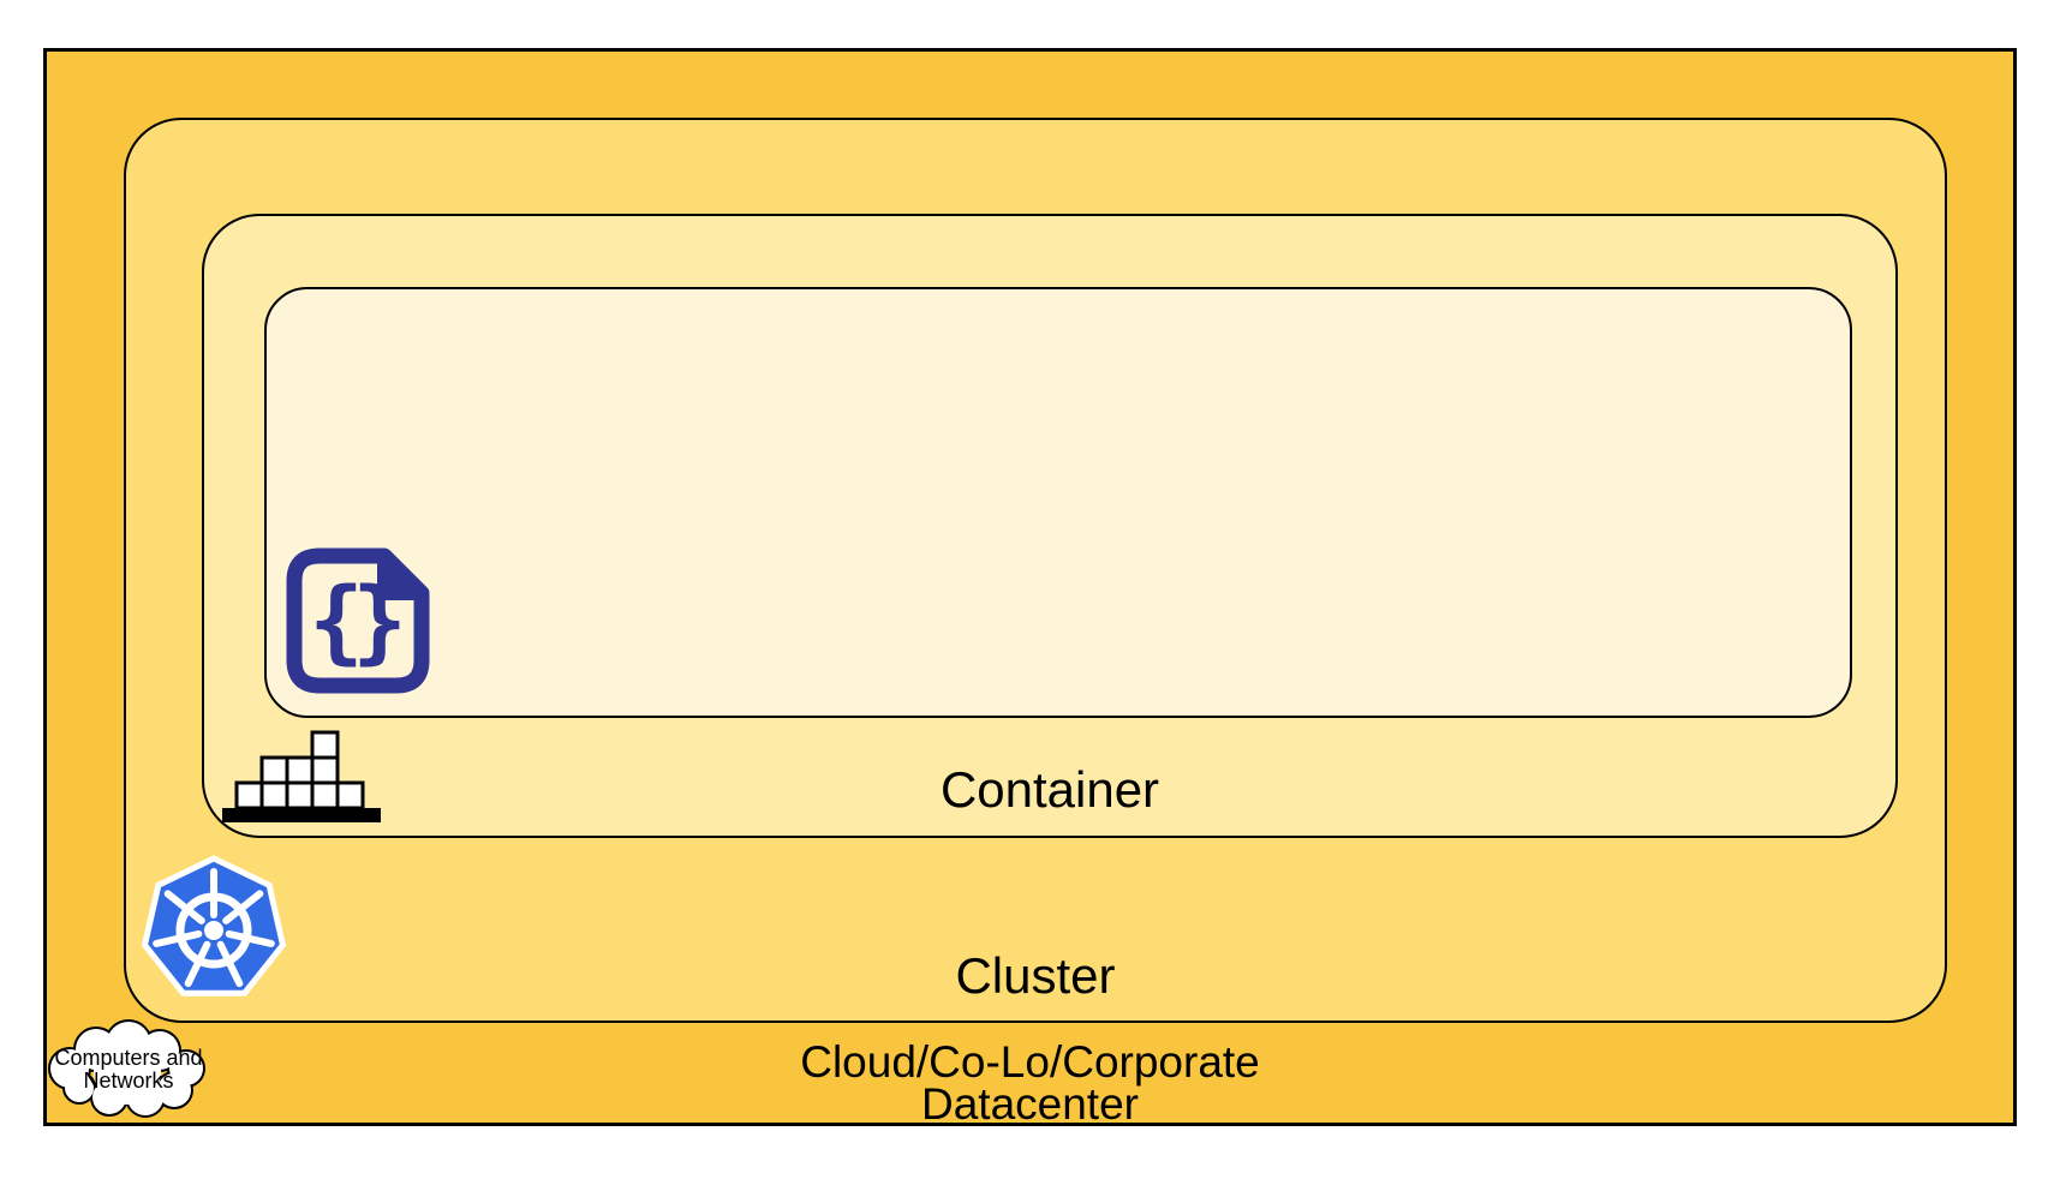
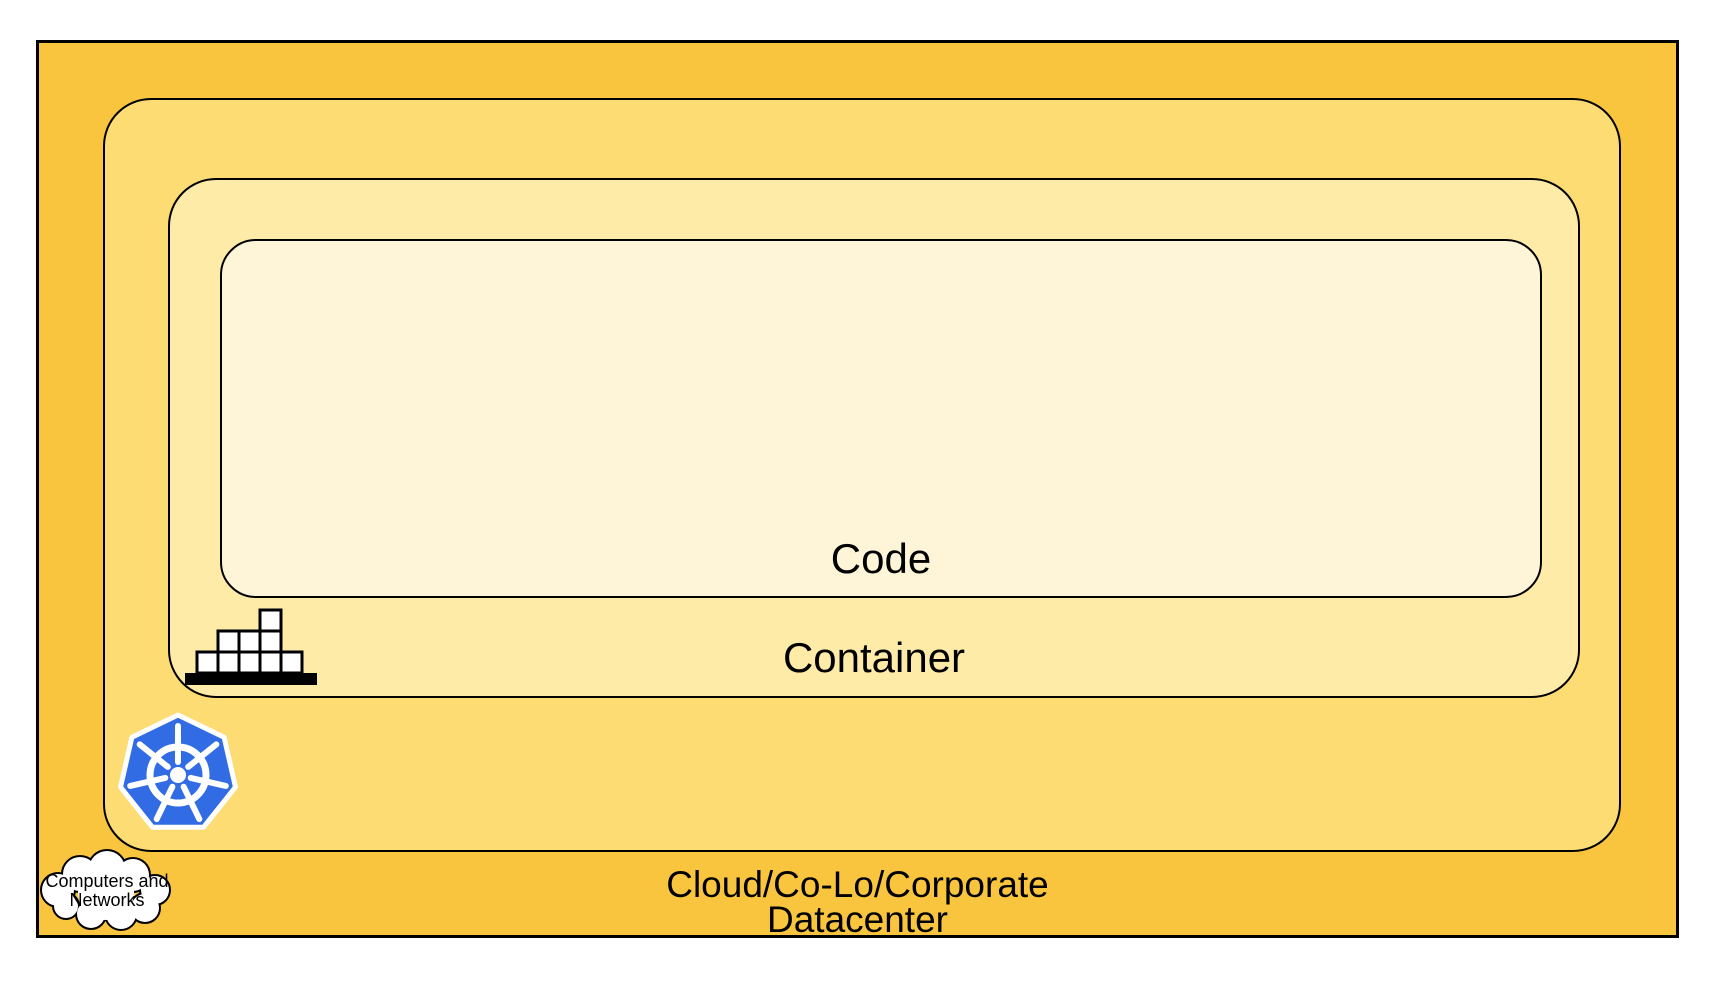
+ Code
  Container
- Cluster
  Cloud/Co-Lo/Corporate
  Datacenter
- {
- }
  Computers and
  Networks
